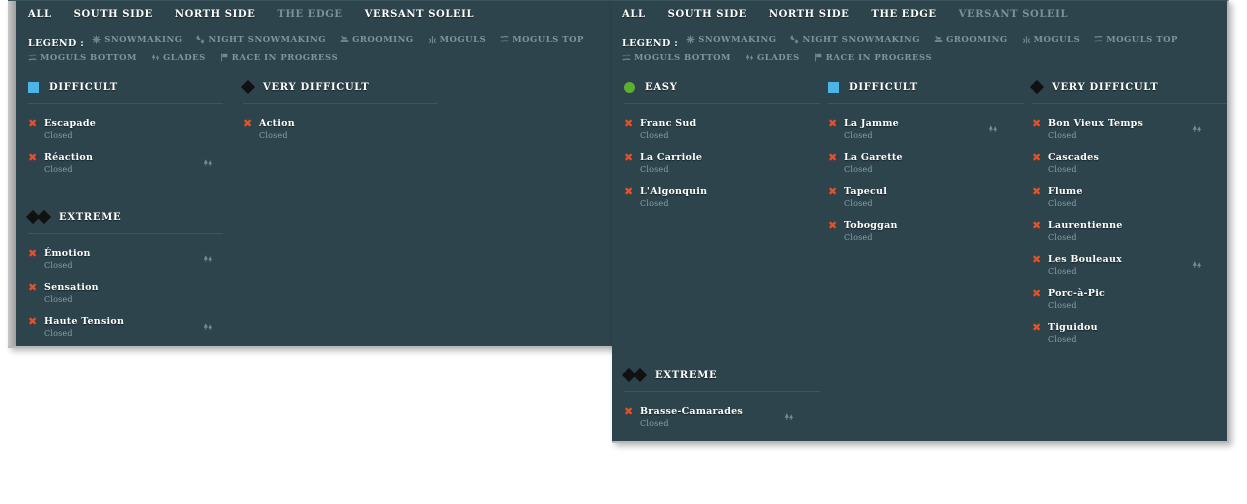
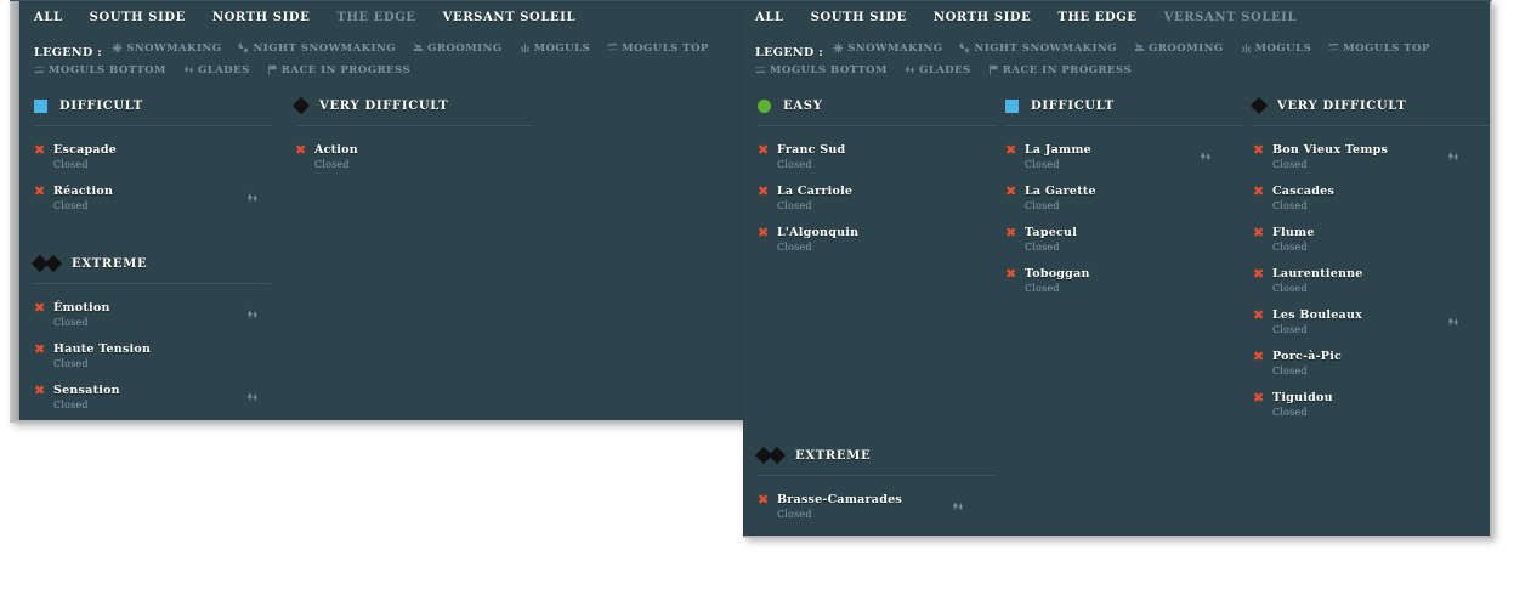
  ALL
  SOUTH SIDE
  NORTH SIDE
  THE EDGE
  VERSANT SOLEIL
  LEGEND : SNOWMAKING NIGHT SNOWMAKING GROOMING MOGULS MOGULS TOPMOGULS BOTTOM GLADES RACE IN PROGRESS
  DIFFICULT
  ✖
  Escapade
  Closed
  ✖
  Réaction
  Closed
  VERY DIFFICULT
  ✖
  Action
  Closed
  EXTREME
  ✖
  Émotion
  Closed
  ✖
- Sensation
+ Haute Tension
  Closed
  ✖
- Haute Tension
+ Sensation
  Closed
  ALL
  SOUTH SIDE
  NORTH SIDE
  THE EDGE
  VERSANT SOLEIL
  LEGEND : SNOWMAKING NIGHT SNOWMAKING GROOMING MOGULS MOGULS TOPMOGULS BOTTOM GLADES RACE IN PROGRESS
  EASY
  ✖
  Franc Sud
  Closed
  ✖
  La Carriole
  Closed
  ✖
  L'Algonquin
  Closed
  DIFFICULT
  ✖
  La Jamme
  Closed
  ✖
  La Garette
  Closed
  ✖
  Tapecul
  Closed
  ✖
  Toboggan
  Closed
  VERY DIFFICULT
  ✖
  Bon Vieux Temps
  Closed
  ✖
  Cascades
  Closed
  ✖
  Flume
  Closed
  ✖
  Laurentienne
  Closed
  ✖
  Les Bouleaux
  Closed
  ✖
  Porc-à-Pic
  Closed
  ✖
  Tiguidou
  Closed
  EXTREME
  ✖
  Brasse-Camarades
  Closed
